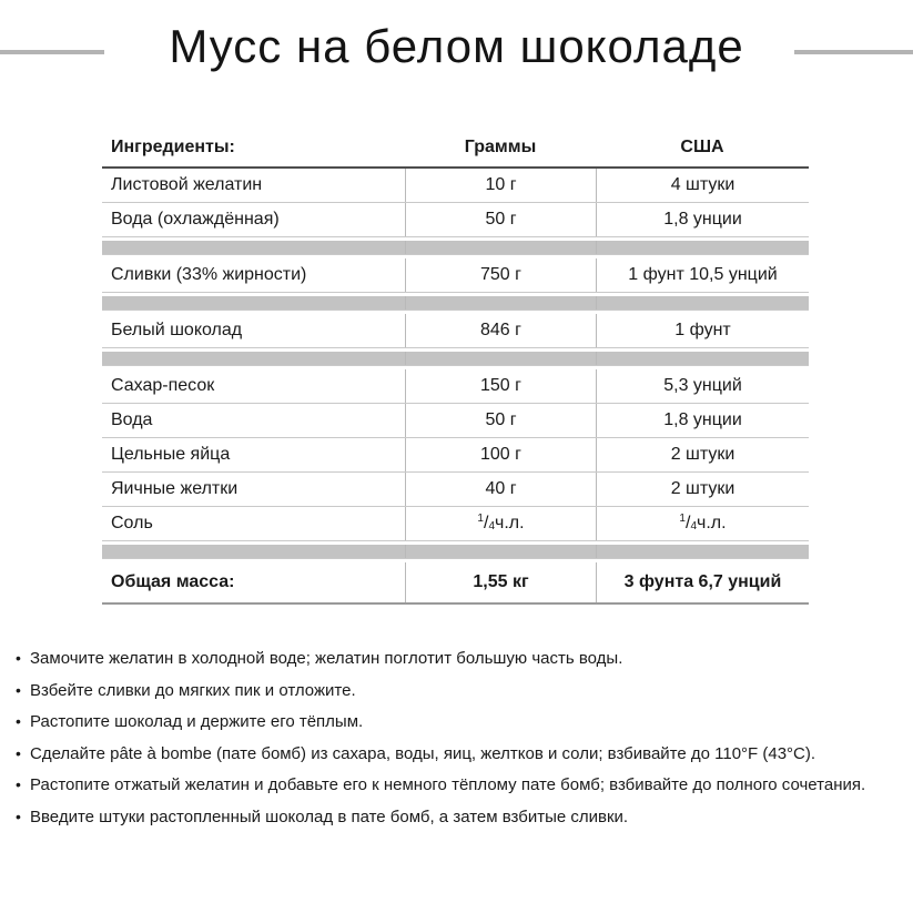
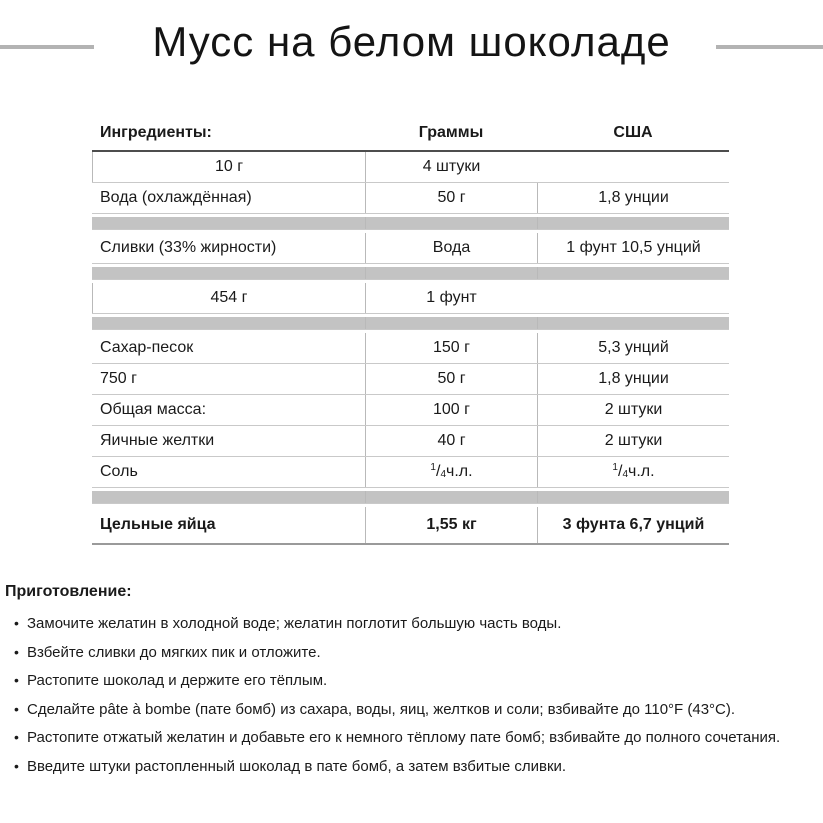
  Мусс на белом шоколаде
  Ингредиенты:
  Граммы
  США
- Листовой желатин
  10 г
  4 штуки
  Вода (охлаждённая)
  50 г
  1,8 унции
  Сливки (33% жирности)
- 750 г
+ Вода
  1 фунт 10,5 унций
- Белый шоколад
- 846 г
+ 454 г
  1 фунт
  Сахар-песок
  150 г
  5,3 унций
- Вода
+ 750 г
  50 г
  1,8 унции
- Цельные яйца
+ Общая масса:
  100 г
  2 штуки
  Яичные желтки
  40 г
  2 штуки
  Соль
  1
  /
  4
  ч.л.
  1
  /
  4
  ч.л.
- Общая масса:
+ Цельные яйца
  1,55 кг
  3 фунта 6,7 унций
+ Приготовление:
  •
  Замочите желатин в холодной воде; желатин поглотит большую часть воды.
  •
  Взбейте сливки до мягких пик и отложите.
  •
  Растопите шоколад и держите его тёплым.
  •
  Сделайте pâte à bombe (пате бомб) из сахара, воды, яиц, желтков и соли; взбивайте до 110°F (43°C).
  •
  Растопите отжатый желатин и добавьте его к немного тёплому пате бомб; взбивайте до полного сочетания.
  •
  Введите штуки растопленный шоколад в пате бомб, а затем взбитые сливки.
